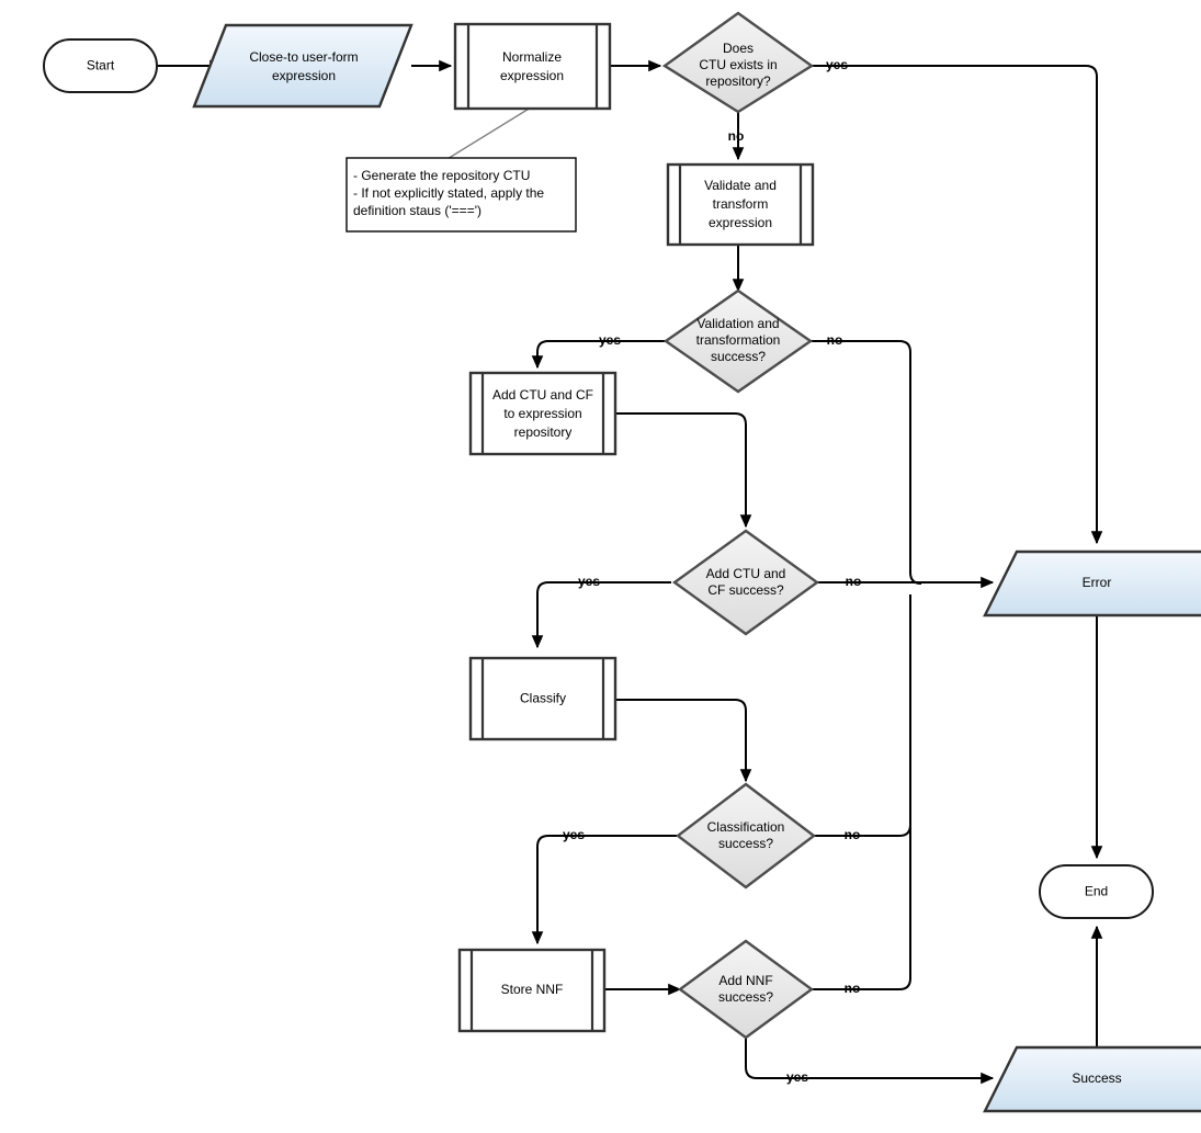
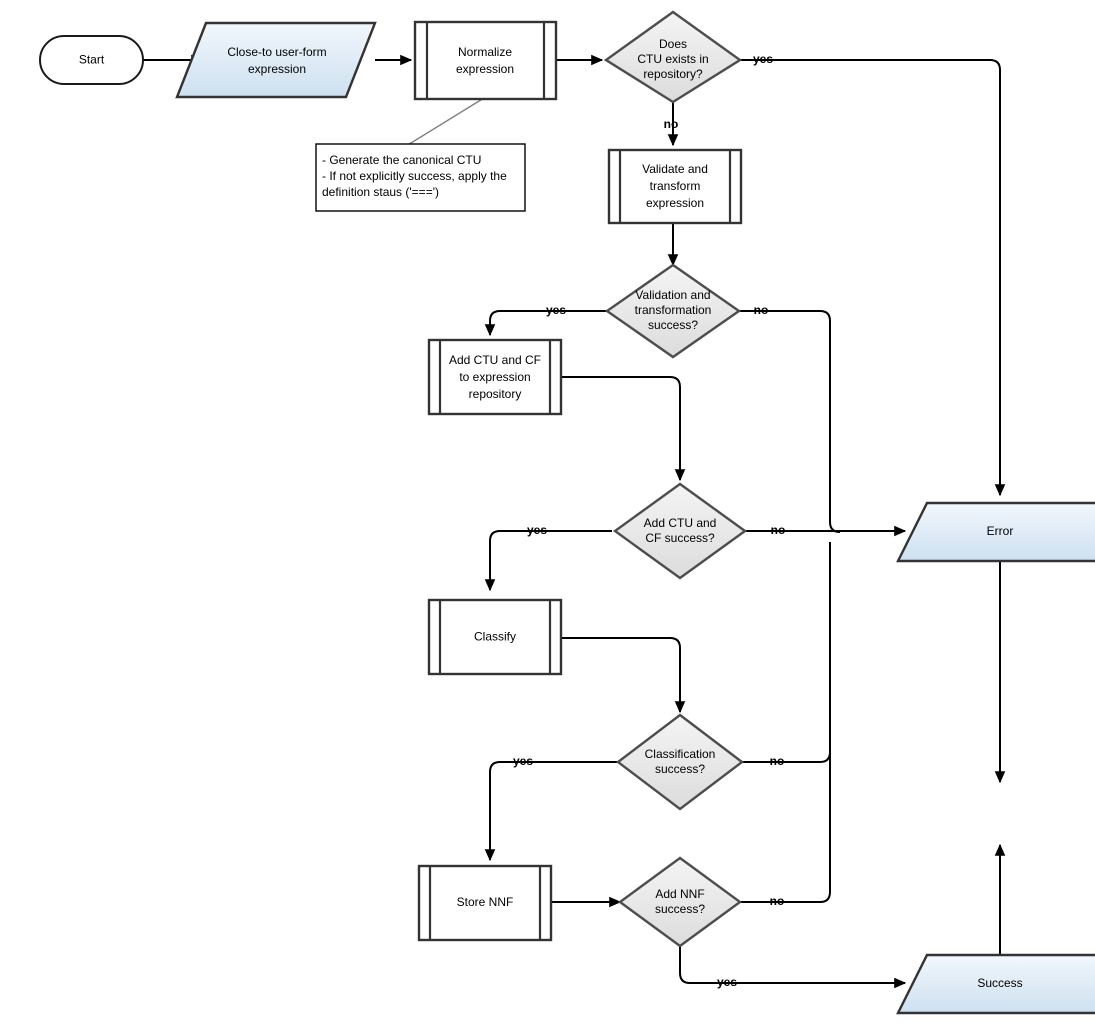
  Start
  Close-to user-form
  expression
  Normalize
  expression
- - Generate the repository CTU
+ - Generate the canonical CTU
- - If not explicitly stated, apply the
+ - If not explicitly success, apply the
  definition staus ('===')
  Does
  CTU exists in
  repository?
  Validate and
  transform
  expression
  Validation and
  transformation
  success?
  Add CTU and CF
  to expression
  repository
  Add CTU and
  CF success?
  Classify
  Classification
  success?
  Store NNF
  Add NNF
  success?
  Error
  Success
- End
  yes
  no
  yes
  no
  yes
  no
  yes
  no
  no
  yes
